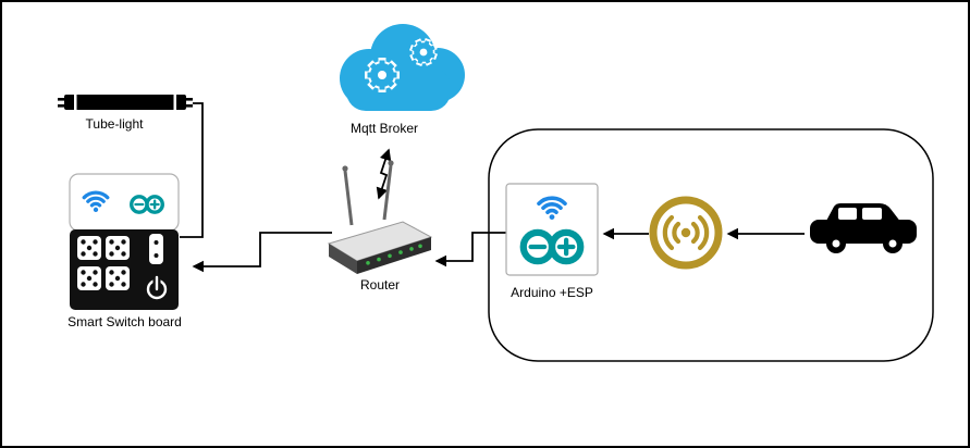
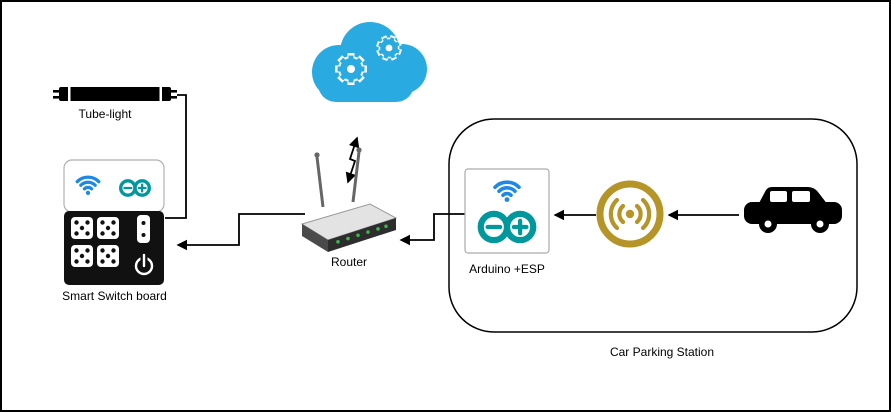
- Mqtt Broker
  Tube-light
  Smart Switch board
  Router
  Arduino +ESP
+ Car Parking Station
